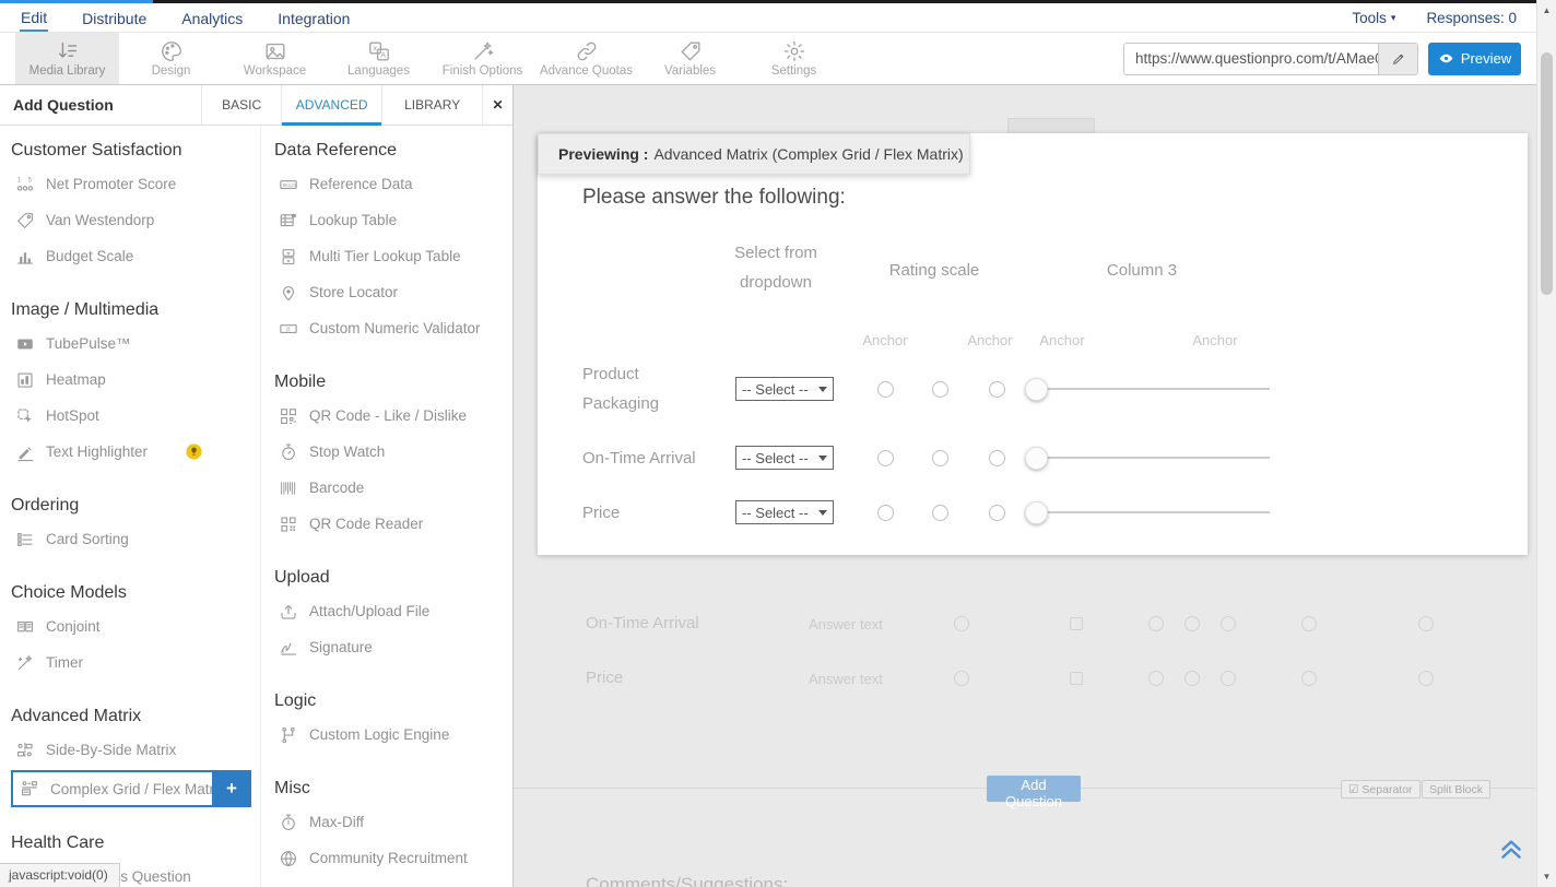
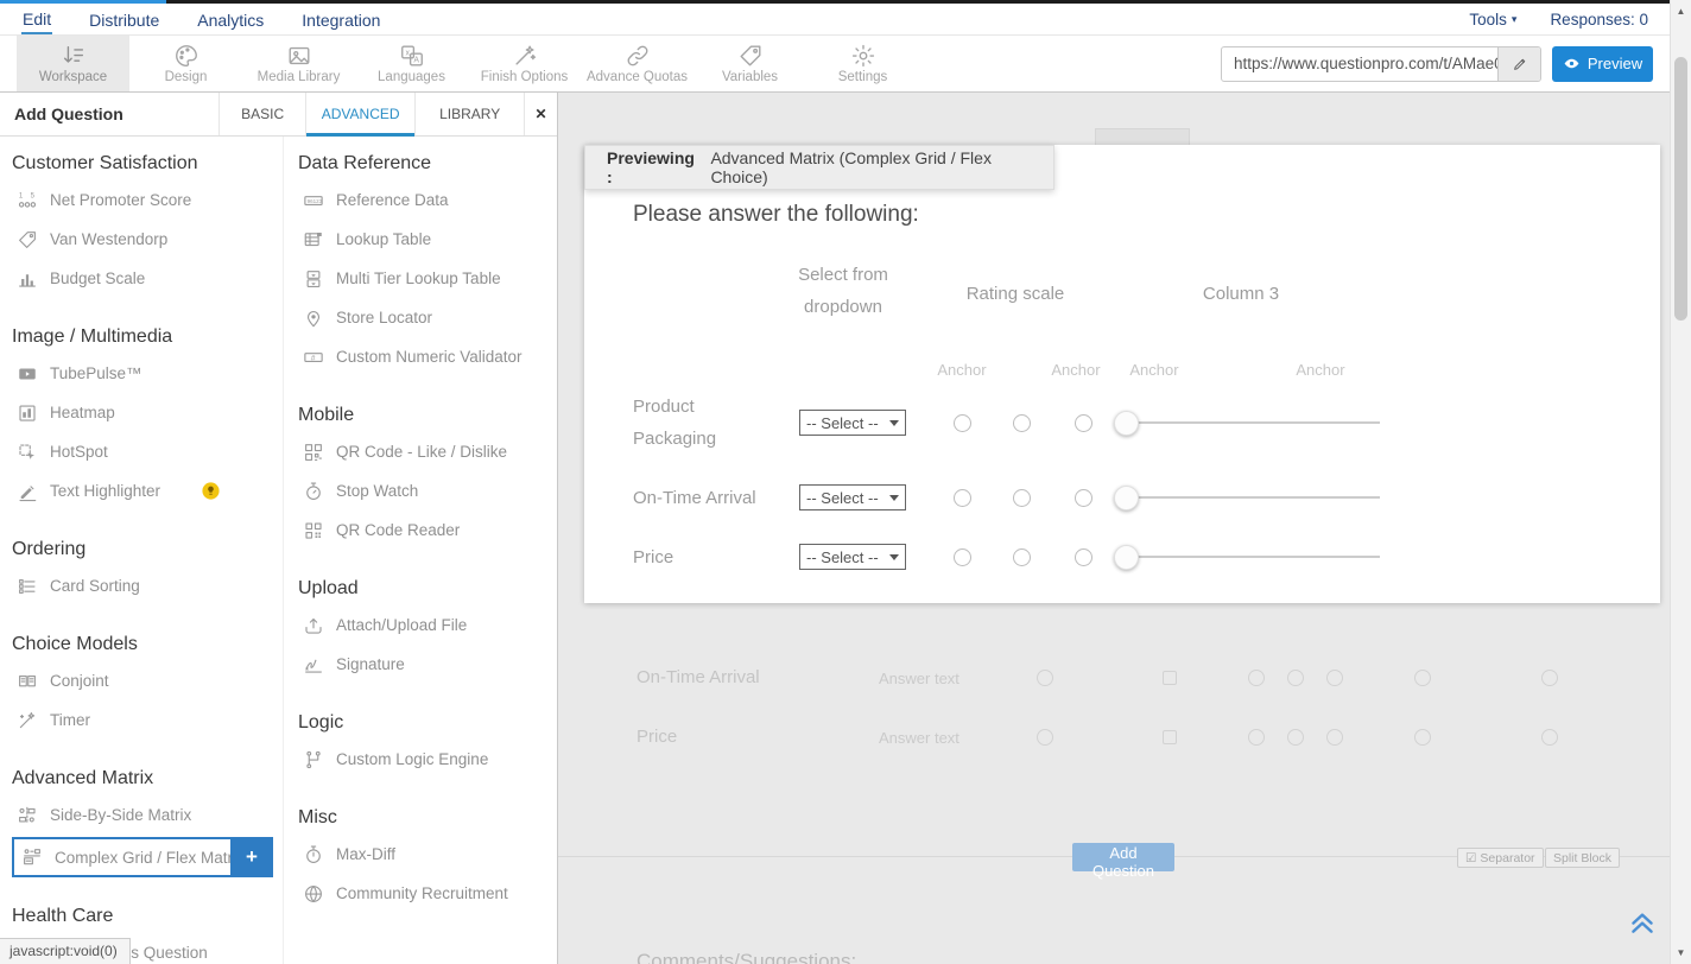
  Edit
  Distribute
  Analytics
  Integration
  Tools
  ▾
  Responses: 0
- Media Library
+ Workspace
  Design
- Workspace
+ Media Library
  Languages
  Finish Options
  Advance Quotas
  Variables
  Settings
  https://www.questionpro.com/t/AMae
  Preview
  Add Question
  BASIC
  ADVANCED
  LIBRARY
  ✕
  Customer Satisfaction
  Net Promoter Score
  Van Westendorp
  Budget Scale
  Image / Multimedia
  TubePulse™
  Heatmap
  HotSpot
  Text Highlighter
  Ordering
  Card Sorting
  Choice Models
  Conjoint
  Timer
  Advanced Matrix
  Side-By-Side Matrix
  Complex Grid / Flex Mat
  +
  Health Care
  Data Reference
  Reference Data
  Lookup Table
  Multi Tier Lookup Table
  Store Locator
  Custom Numeric Validator
  Mobile
  QR Code - Like / Dislike
  Stop Watch
- Barcode
  QR Code Reader
  Upload
  Attach/Upload File
  Signature
  Logic
  Custom Logic Engine
  Misc
  Max-Diff
  Community Recruitment
  Please answer the following:
  Select from dropdown
  Rating scale
  Column 3
  Anchor
  Anchor
  Anchor
  Anchor
  Product Packaging
  -- Select --
  On-Time Arrival
  -- Select --
  Price
  -- Select --
  Previewing :
- Advanced Matrix (Complex Grid / Flex Matrix)
+ Advanced Matrix (Complex Grid / Flex Choice)
  On-Time Arrival
  Answer text
  Price
  Answer text
  Add Question
  ☑
  Separator
  Split Block
  Comments/Suggestions:
  ▲
  ▼
  javascript:void(0)
